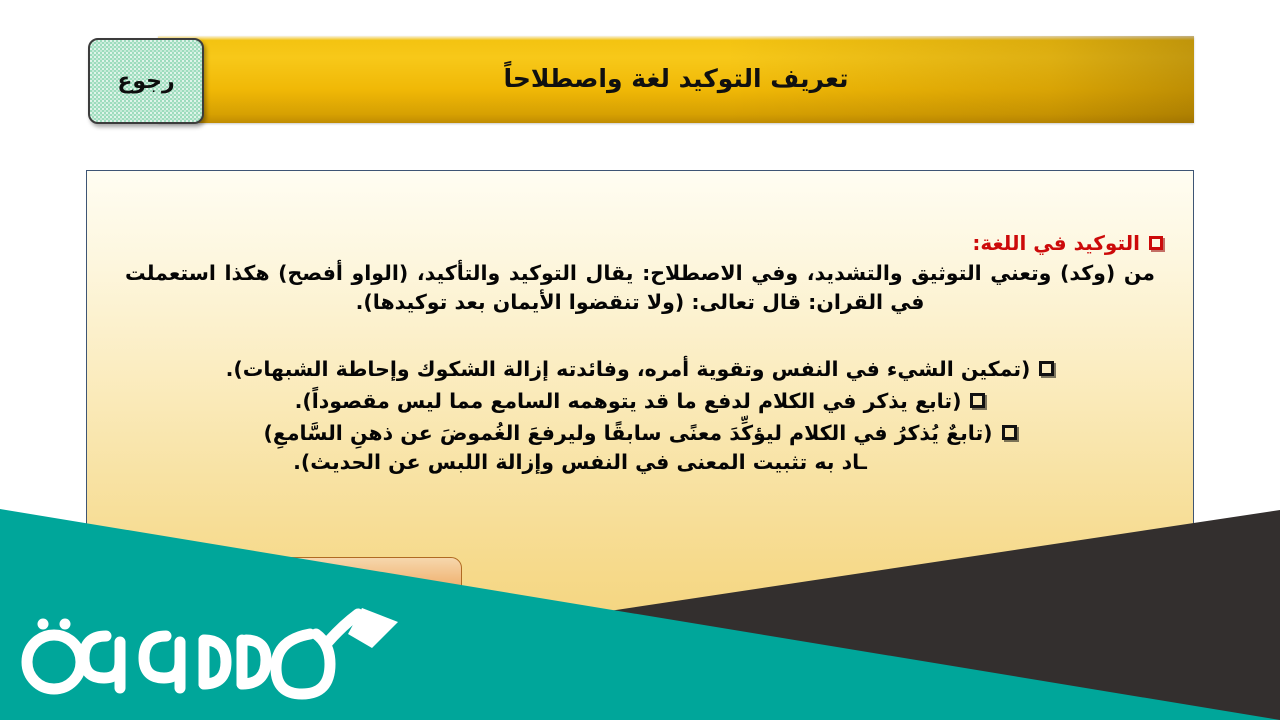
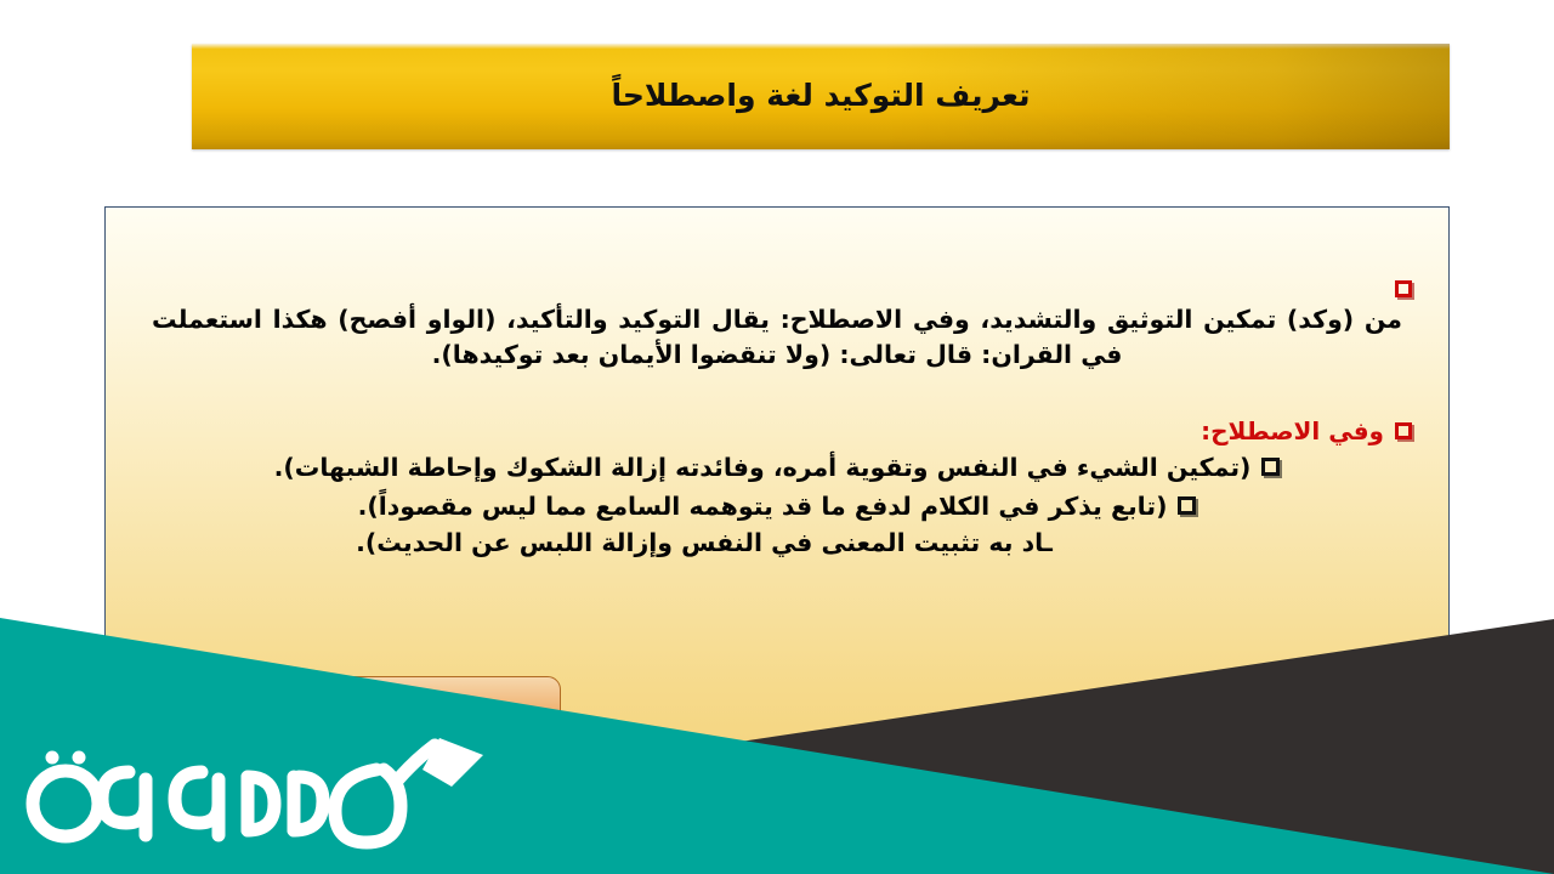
  تعريف التوكيد لغة واصطلاحاً
- رجوع
- التوكيد في اللغة:
- من (وكد) وتعني التوثيق والتشديد، وفي الاصطلاح: يقال التوكيد والتأكيد، (الواو أفصح) هكذا استعملت
+ من (وكد) تمكين التوثيق والتشديد، وفي الاصطلاح: يقال التوكيد والتأكيد، (الواو أفصح) هكذا استعملت
  في القران: قال تعالى: (ولا تنقضوا الأيمان بعد توكيدها).
+ وفي الاصطلاح:
  (تمكين الشيء في النفس وتقوية أمره، وفائدته إزالة الشكوك وإحاطة الشبهات).
  (تابع يذكر في الكلام لدفع ما قد يتوهمه السامع مما ليس مقصوداً).
- (تابعٌ يُذكرُ في الكلام ليؤكِّدَ معنًى سابقًا وليرفعَ الغُموضَ عن ذهنِ السَّامعِ)
  ـاد به تثبيت المعنى في النفس وإزالة اللبس عن الحديث).
